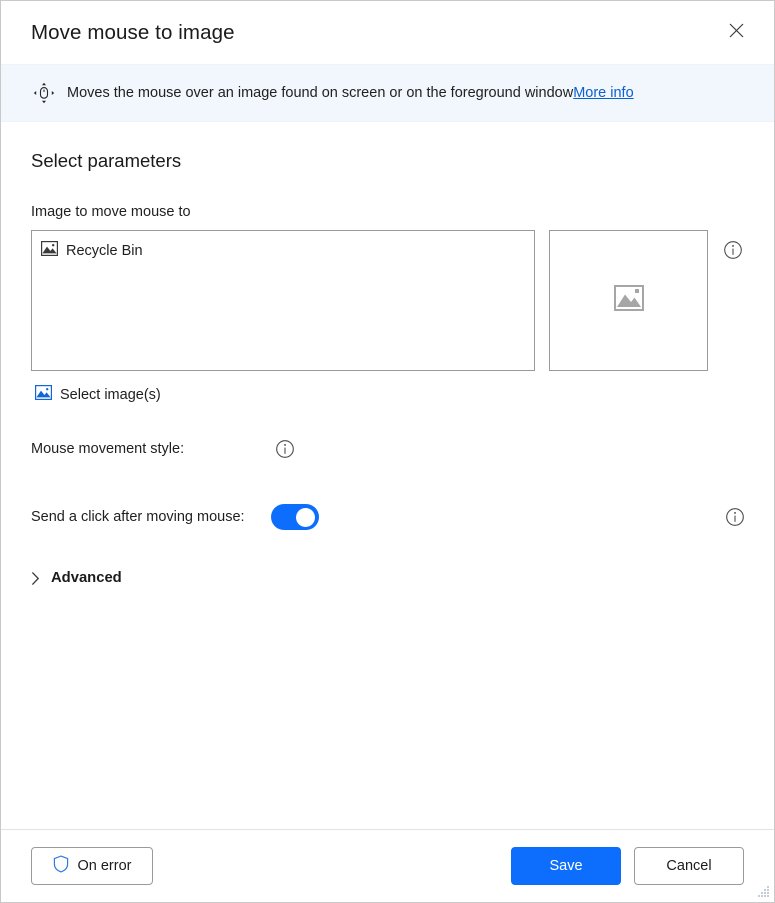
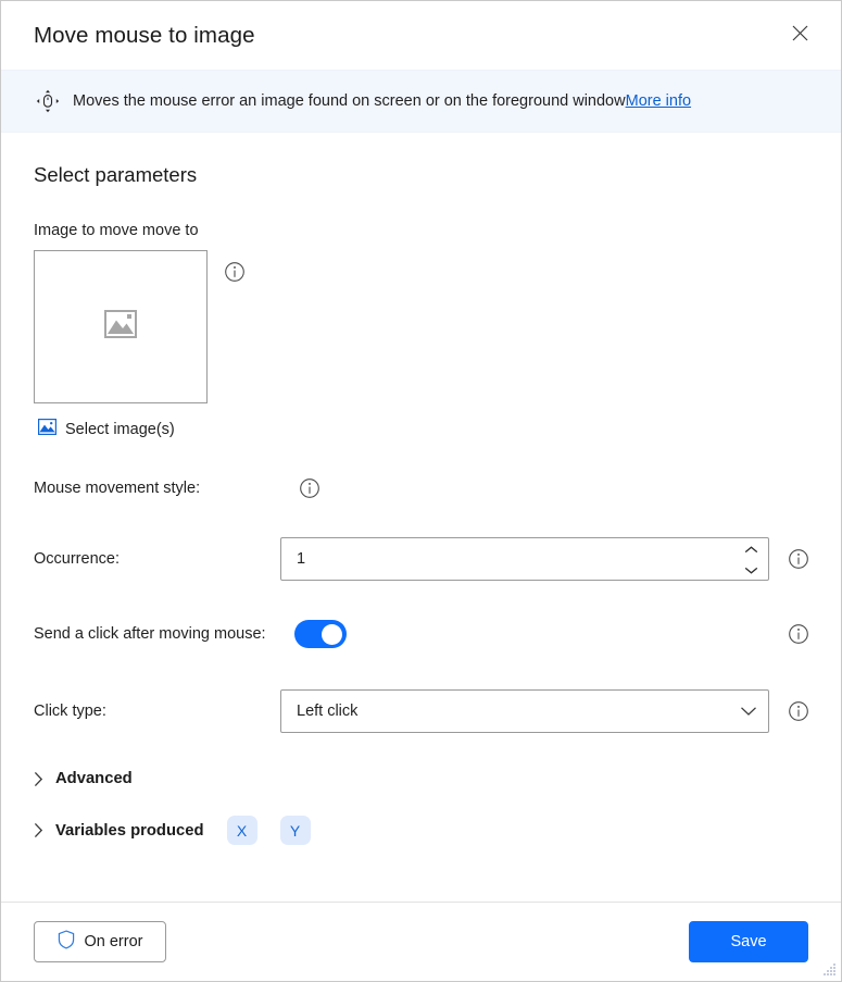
  Move mouse to image
- Moves the mouse over an image found on screen or on the foreground window
+ Moves the mouse error an image found on screen or on the foreground window
  More info
  Select parameters
- Image to move mouse to
+ Image to move move to
- Recycle Bin
  Select image(s)
  Mouse movement style:
+ Occurrence:
+ 1
  Send a click after moving mouse:
+ Click type:
+ Left click
  Advanced
+ Variables produced
+ X
+ Y
  On error
  Save
- Cancel
